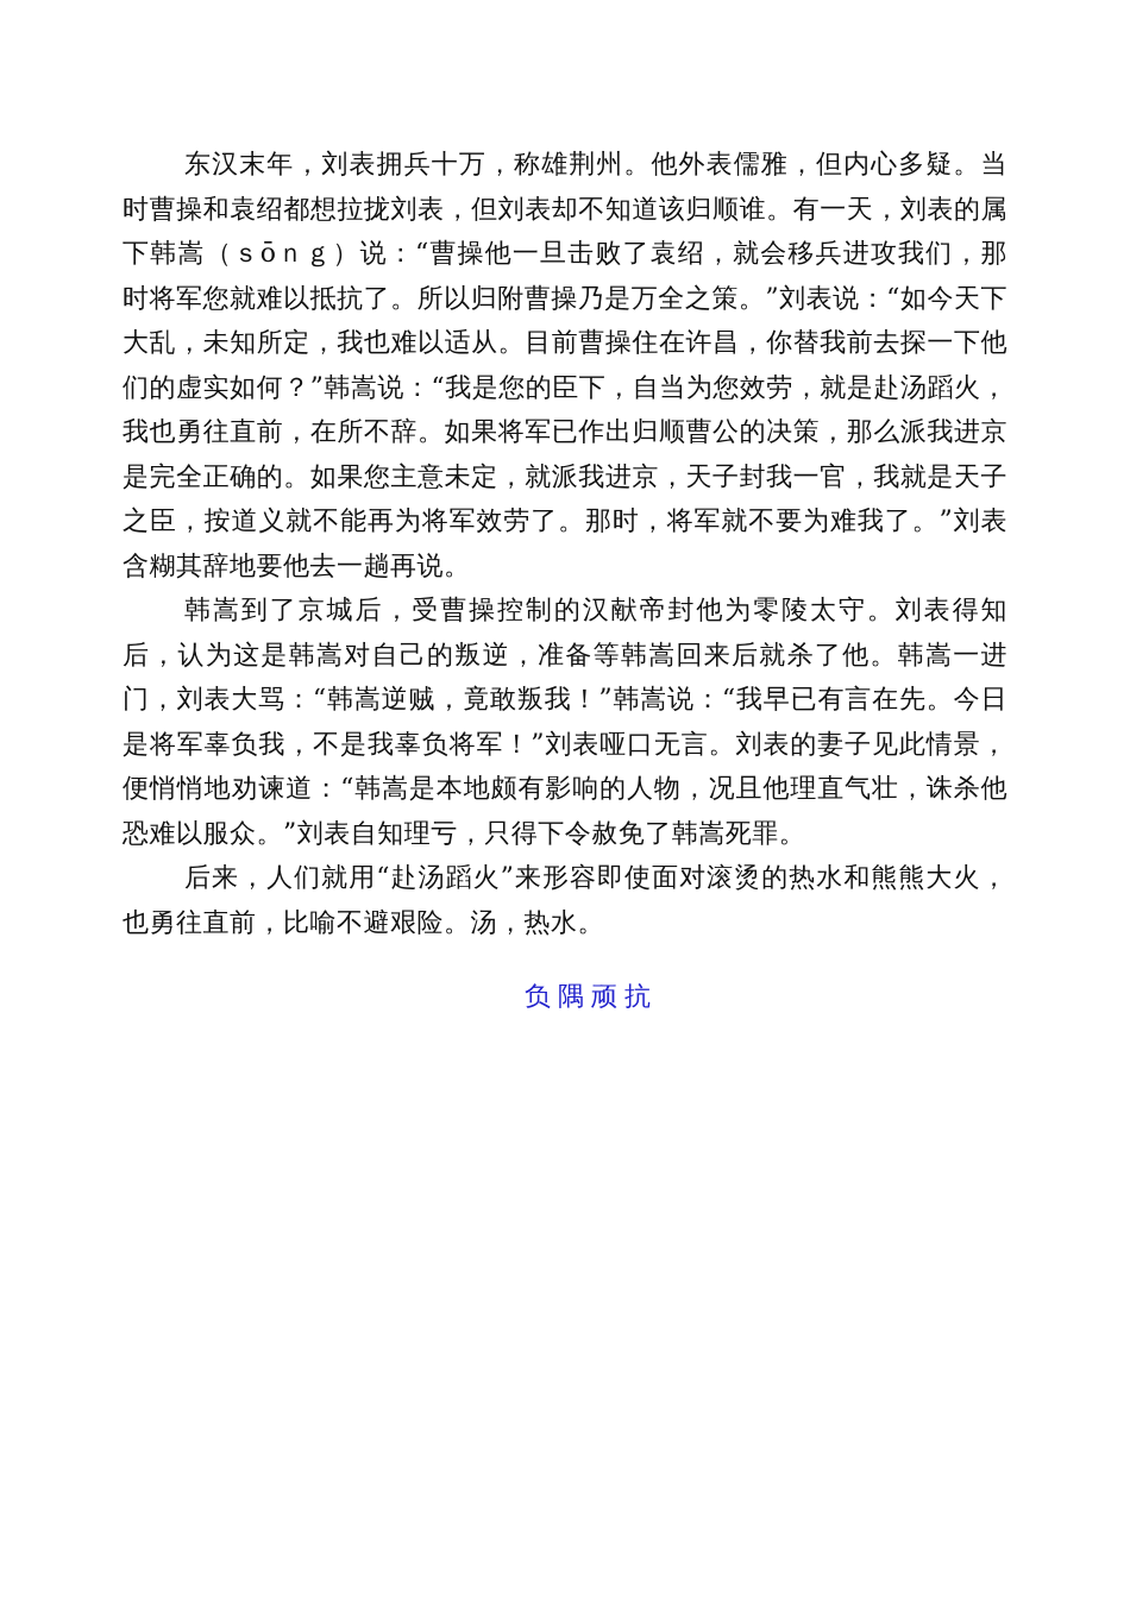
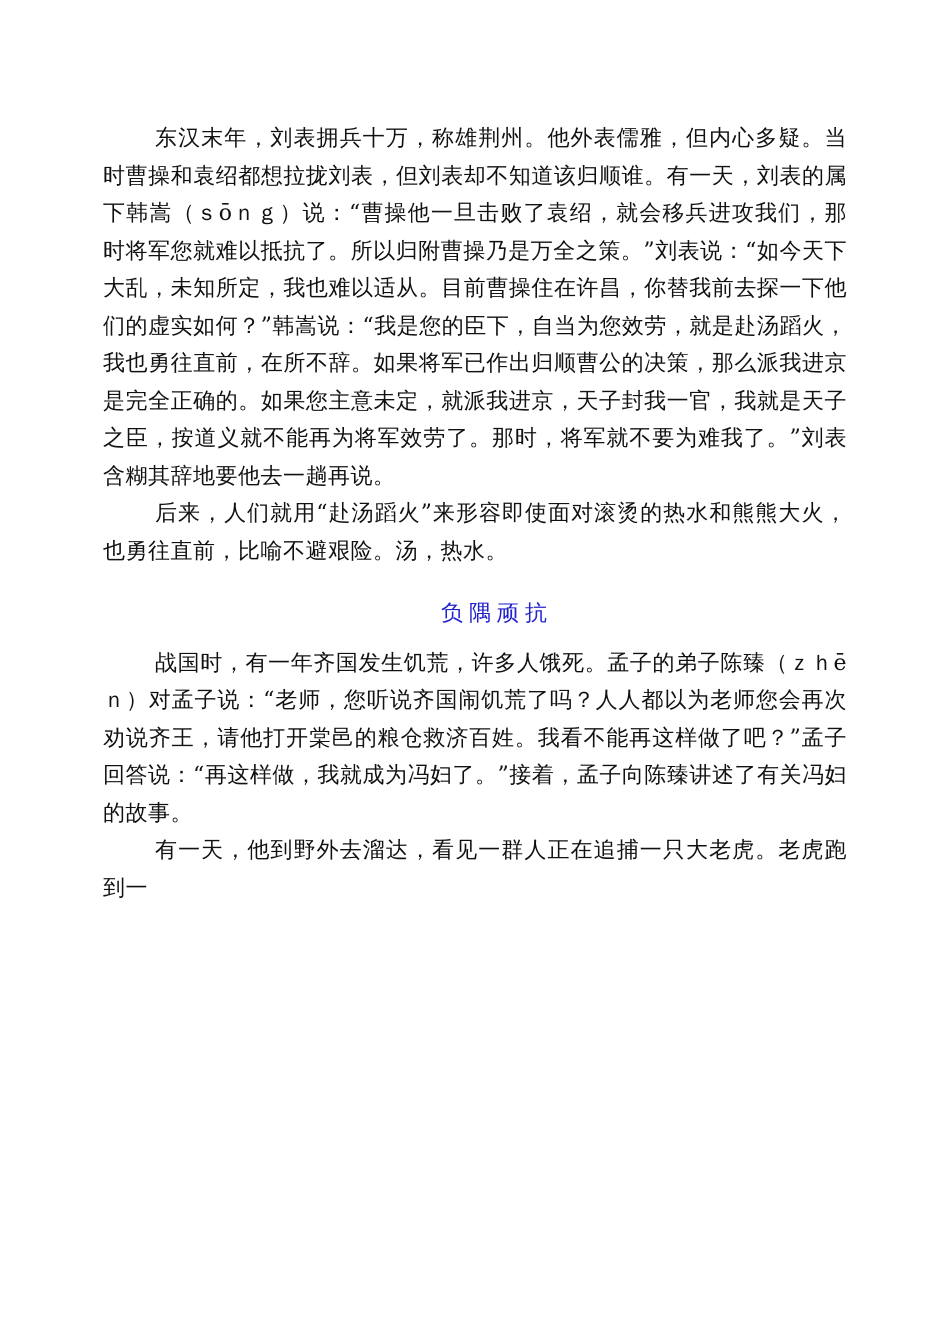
  东汉末年，刘表拥兵十万，称雄荆州。他外表儒雅，但内心多疑。当时曹操和袁绍都想拉拢刘表，但刘表却不知道该归顺谁。有一天，刘表的属下韩嵩（ｓōｎｇ）说：“曹操他一旦击败了袁绍，就会移兵进攻我们，那时将军您就难以抵抗了。所以归附曹操乃是万全之策。”刘表说：“如今天下大乱，未知所定，我也难以适从。目前曹操住在许昌，你替我前去探一下他们的虚实如何？”韩嵩说：“我是您的臣下，自当为您效劳，就是赴汤蹈火，我也勇往直前，在所不辞。如果将军已作出归顺曹公的决策，那么派我进京是完全正确的。如果您主意未定，就派我进京，天子封我一官，我就是天子之臣，按道义就不能再为将军效劳了。那时，将军就不要为难我了。”刘表含糊其辞地要他去一趟再说。
- 韩嵩到了京城后，受曹操控制的汉献帝封他为零陵太守。刘表得知后，认为这是韩嵩对自己的叛逆，准备等韩嵩回来后就杀了他。韩嵩一进门，刘表大骂：“韩嵩逆贼，竟敢叛我！”韩嵩说：“我早已有言在先。今日是将军辜负我，不是我辜负将军！”刘表哑口无言。刘表的妻子见此情景，便悄悄地劝谏道：“韩嵩是本地颇有影响的人物，况且他理直气壮，诛杀他恐难以服众。”刘表自知理亏，只得下令赦免了韩嵩死罪。
  后来，人们就用“赴汤蹈火”来形容即使面对滚烫的热水和熊熊大火，也勇往直前，比喻不避艰险。汤，热水。
  负隅顽抗
+ 战国时，有一年齐国发生饥荒，许多人饿死。孟子的弟子陈臻（ｚｈēｎ）对孟子说：“老师，您听说齐国闹饥荒了吗？人人都以为老师您会再次劝说齐王，请他打开棠邑的粮仓救济百姓。我看不能再这样做了吧？”孟子回答说：“再这样做，我就成为冯妇了。”接着，孟子向陈臻讲述了有关冯妇的故事。
+ 有一天，他到野外去溜达，看见一群人正在追捕一只大老虎。老虎跑到一
